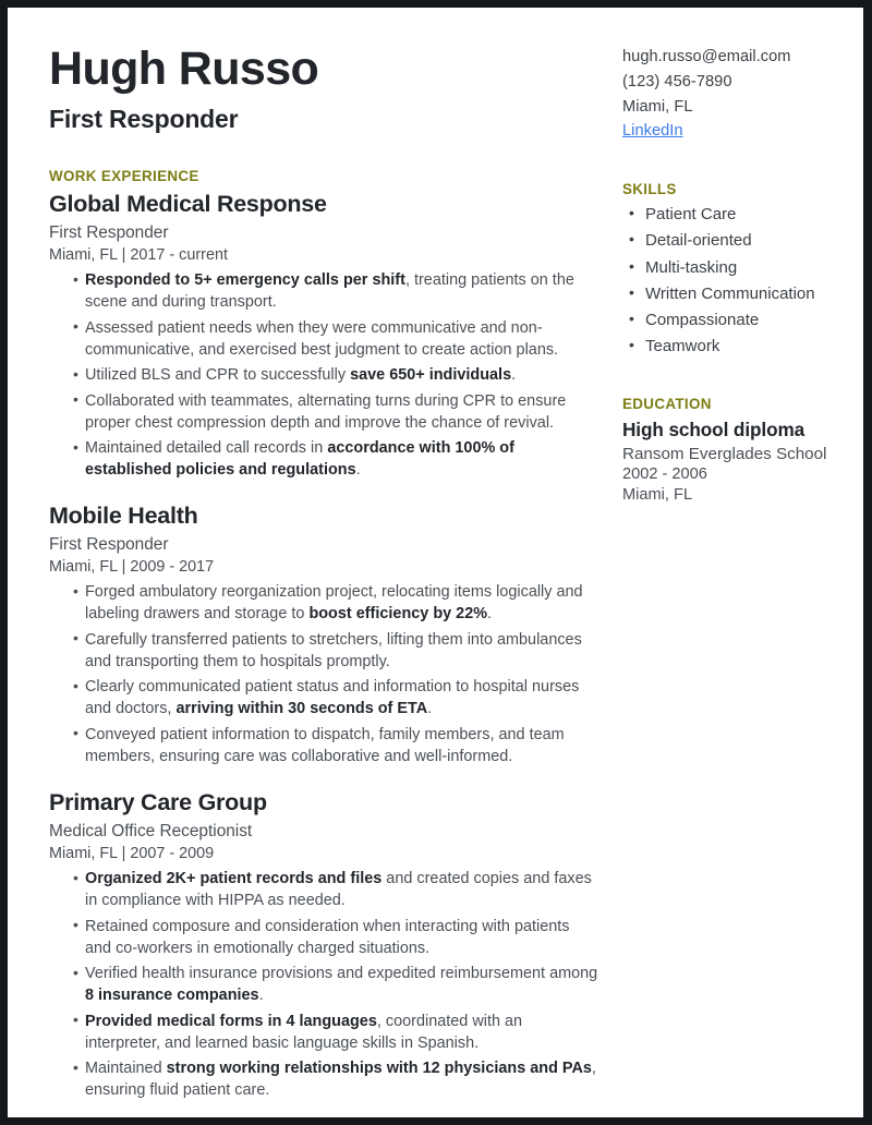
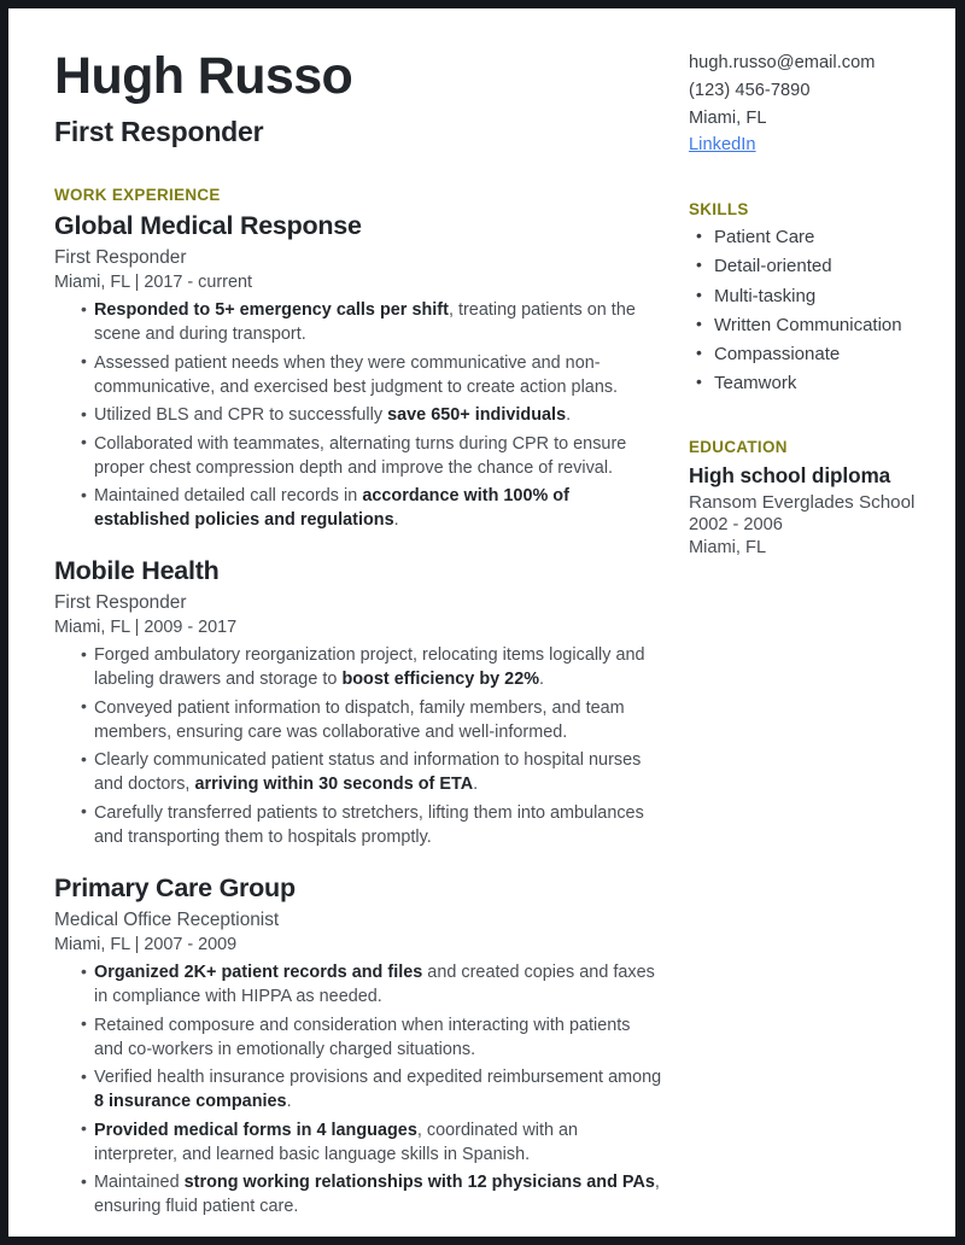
  Hugh Russo
  First Responder
  WORK EXPERIENCE
  Global Medical Response
  First Responder
  Miami, FL | 2017 - current
  Responded to 5+ emergency calls per shift, treating patients on the scene and during transport.
  Assessed patient needs when they were communicative and non-communicative, and exercised best judgment to create action plans.
  Utilized BLS and CPR to successfully save 650+ individuals.
  Collaborated with teammates, alternating turns during CPR to ensure proper chest compression depth and improve the chance of revival.
  Maintained detailed call records in accordance with 100% of established policies and regulations.
  Mobile Health
  First Responder
  Miami, FL | 2009 - 2017
  Forged ambulatory reorganization project, relocating items logically and labeling drawers and storage to boost efficiency by 22%.
- Carefully transferred patients to stretchers, lifting them into ambulances and transporting them to hospitals promptly.
+ Conveyed patient information to dispatch, family members, and team members, ensuring care was collaborative and well-informed.
  Clearly communicated patient status and information to hospital nurses and doctors, arriving within 30 seconds of ETA.
- Conveyed patient information to dispatch, family members, and team members, ensuring care was collaborative and well-informed.
+ Carefully transferred patients to stretchers, lifting them into ambulances and transporting them to hospitals promptly.
  Primary Care Group
  Medical Office Receptionist
  Miami, FL | 2007 - 2009
  Organized 2K+ patient records and files and created copies and faxes in compliance with HIPPA as needed.
  Retained composure and consideration when interacting with patients and co-workers in emotionally charged situations.
  Verified health insurance provisions and expedited reimbursement among 8 insurance companies.
  Provided medical forms in 4 languages, coordinated with an interpreter, and learned basic language skills in Spanish.
  Maintained strong working relationships with 12 physicians and PAs, ensuring fluid patient care.
  hugh.russo@email.com
  (123) 456-7890
  Miami, FL
  LinkedIn
  SKILLS
  Patient Care
  Detail-oriented
  Multi-tasking
  Written Communication
  Compassionate
  Teamwork
  EDUCATION
  High school diploma
  Ransom Everglades School
  2002 - 2006
  Miami, FL
